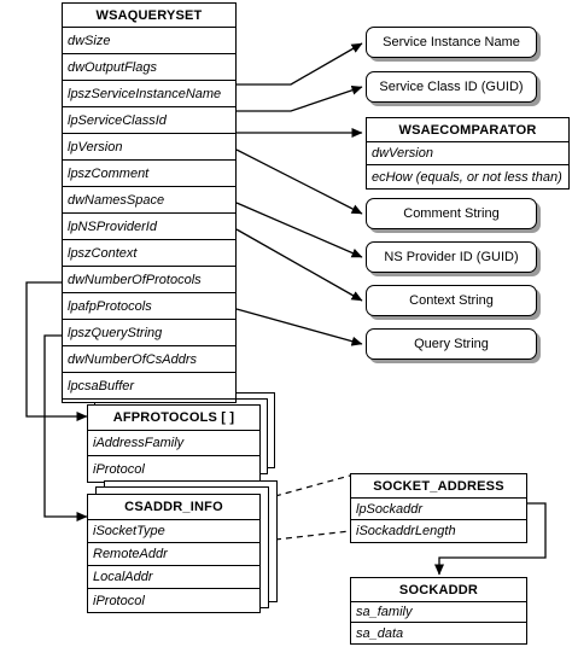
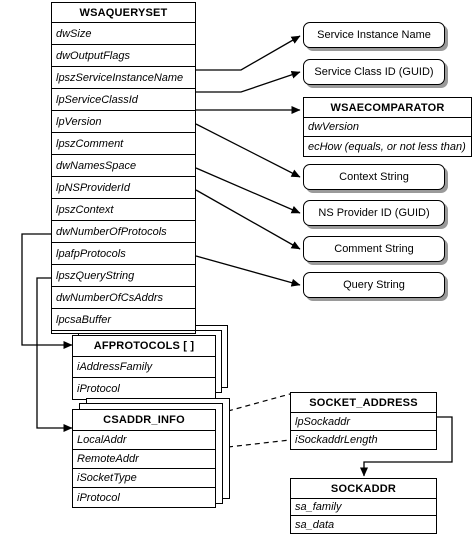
  WSAQUERYSET
  dwSize
  dwOutputFlags
  lpszServiceInstanceName
  lpServiceClassId
  lpVersion
  lpszComment
  dwNamesSpace
  lpNSProviderId
  lpszContext
  dwNumberOfProtocols
  lpafpProtocols
  lpszQueryString
  dwNumberOfCsAddrs
  lpcsaBuffer
  Service Instance Name
  Service Class ID (GUID)
  WSAECOMPARATOR
  dwVersion
  ecHow (equals, or not less than)
- Comment String
+ Context String
  NS Provider ID (GUID)
- Context String
+ Comment String
  Query String
  AFPROTOCOLS [ ]
  iAddressFamily
  iProtocol
  CSADDR_INFO
- iSocketType
+ LocalAddr
  RemoteAddr
- LocalAddr
+ iSocketType
  iProtocol
  SOCKET_ADDRESS
  lpSockaddr
  iSockaddrLength
  SOCKADDR
  sa_family
  sa_data
